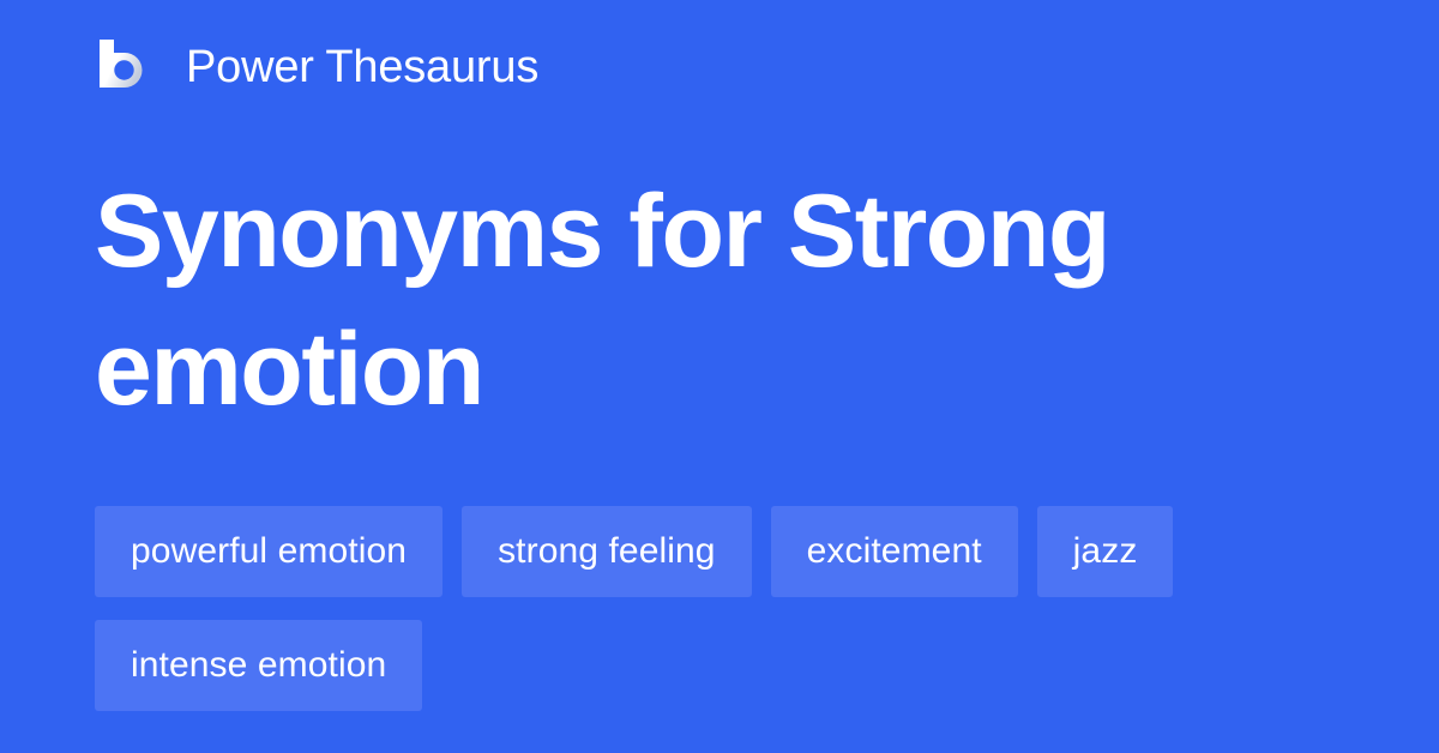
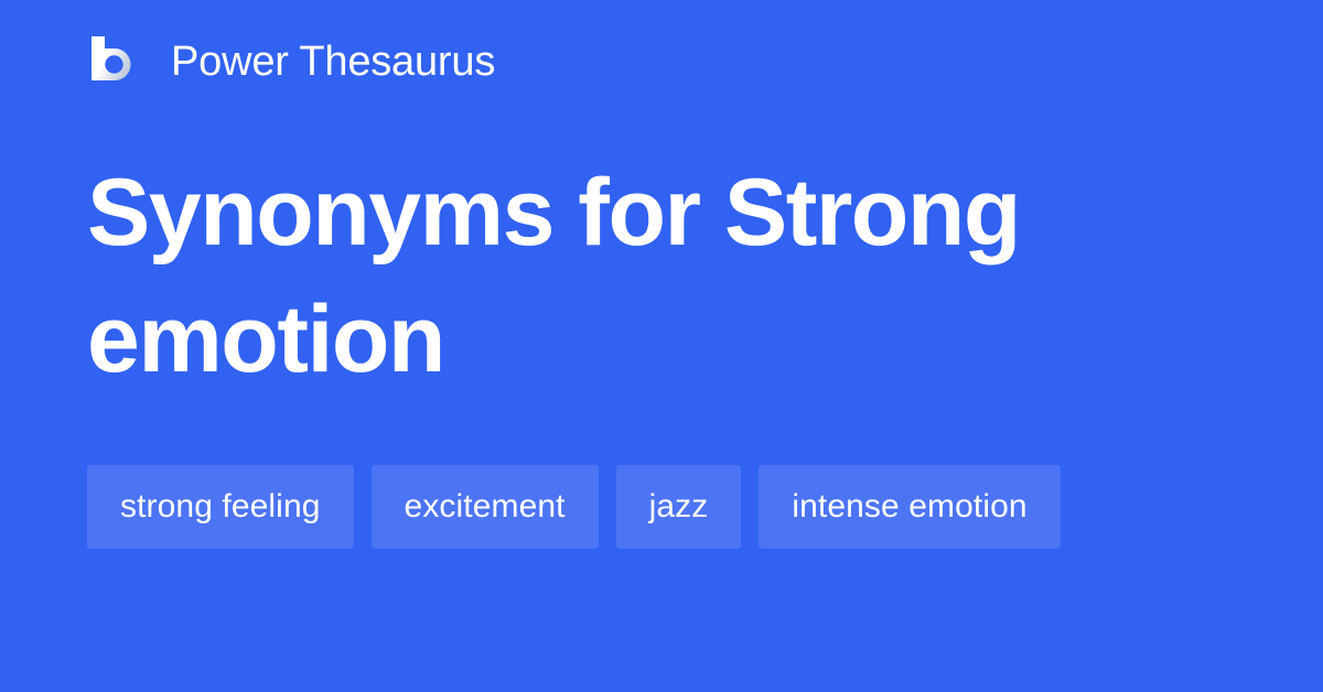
  Power Thesaurus
  Synonyms for Strong emotion
- powerful emotion
  strong feeling
  excitement
  jazz
  intense emotion
